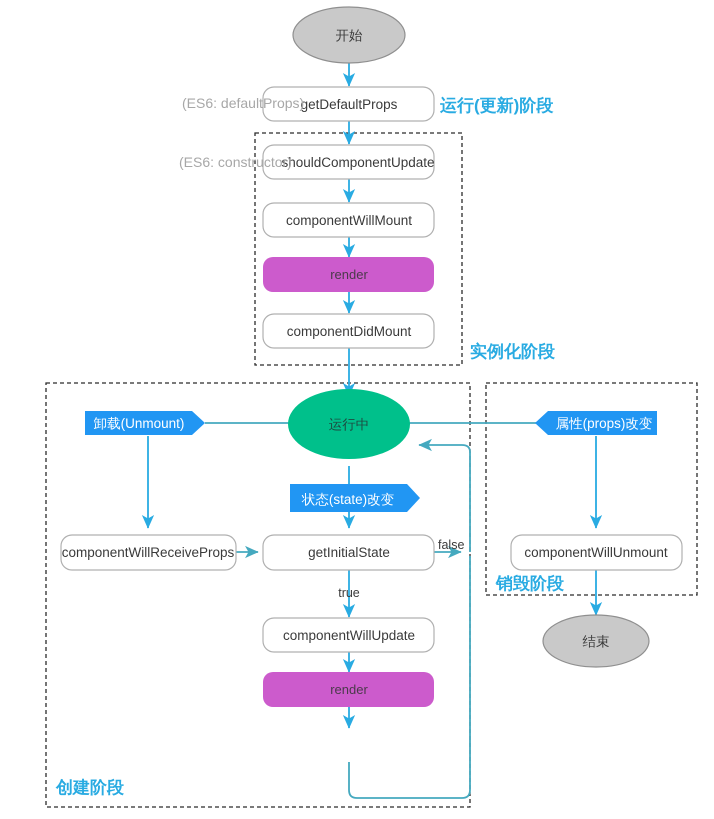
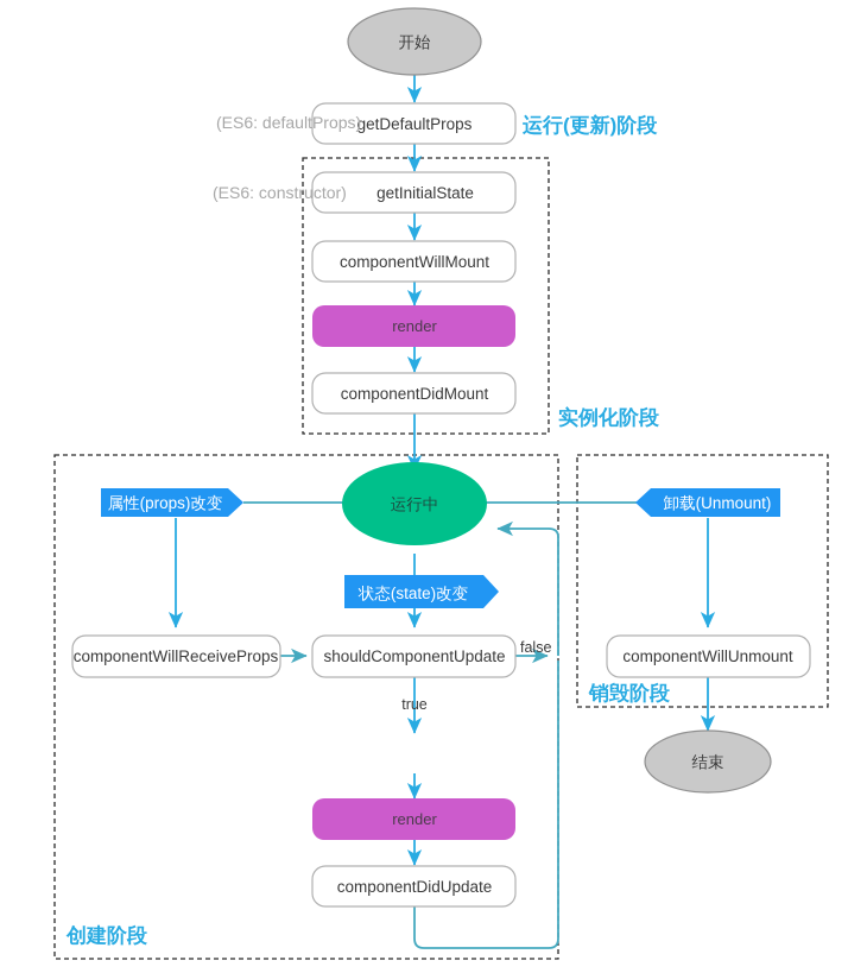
  开始
  结束
  运行中
  getDefaultProps
- shouldComponentUpdate
+ getInitialState
  componentWillMount
  render
  componentDidMount
  componentWillReceiveProps
- getInitialState
+ shouldComponentUpdate
- componentWillUpdate
  render
+ componentDidUpdate
  componentWillUnmount
- 卸载(Unmount)
+ 属性(props)改变
  状态(state)改变
- 属性(props)改变
+ 卸载(Unmount)
  (ES6: defaultProps)
  (ES6: constructor)
  false
  true
  运行(更新)阶段
  实例化阶段
  创建阶段
  销毁阶段
